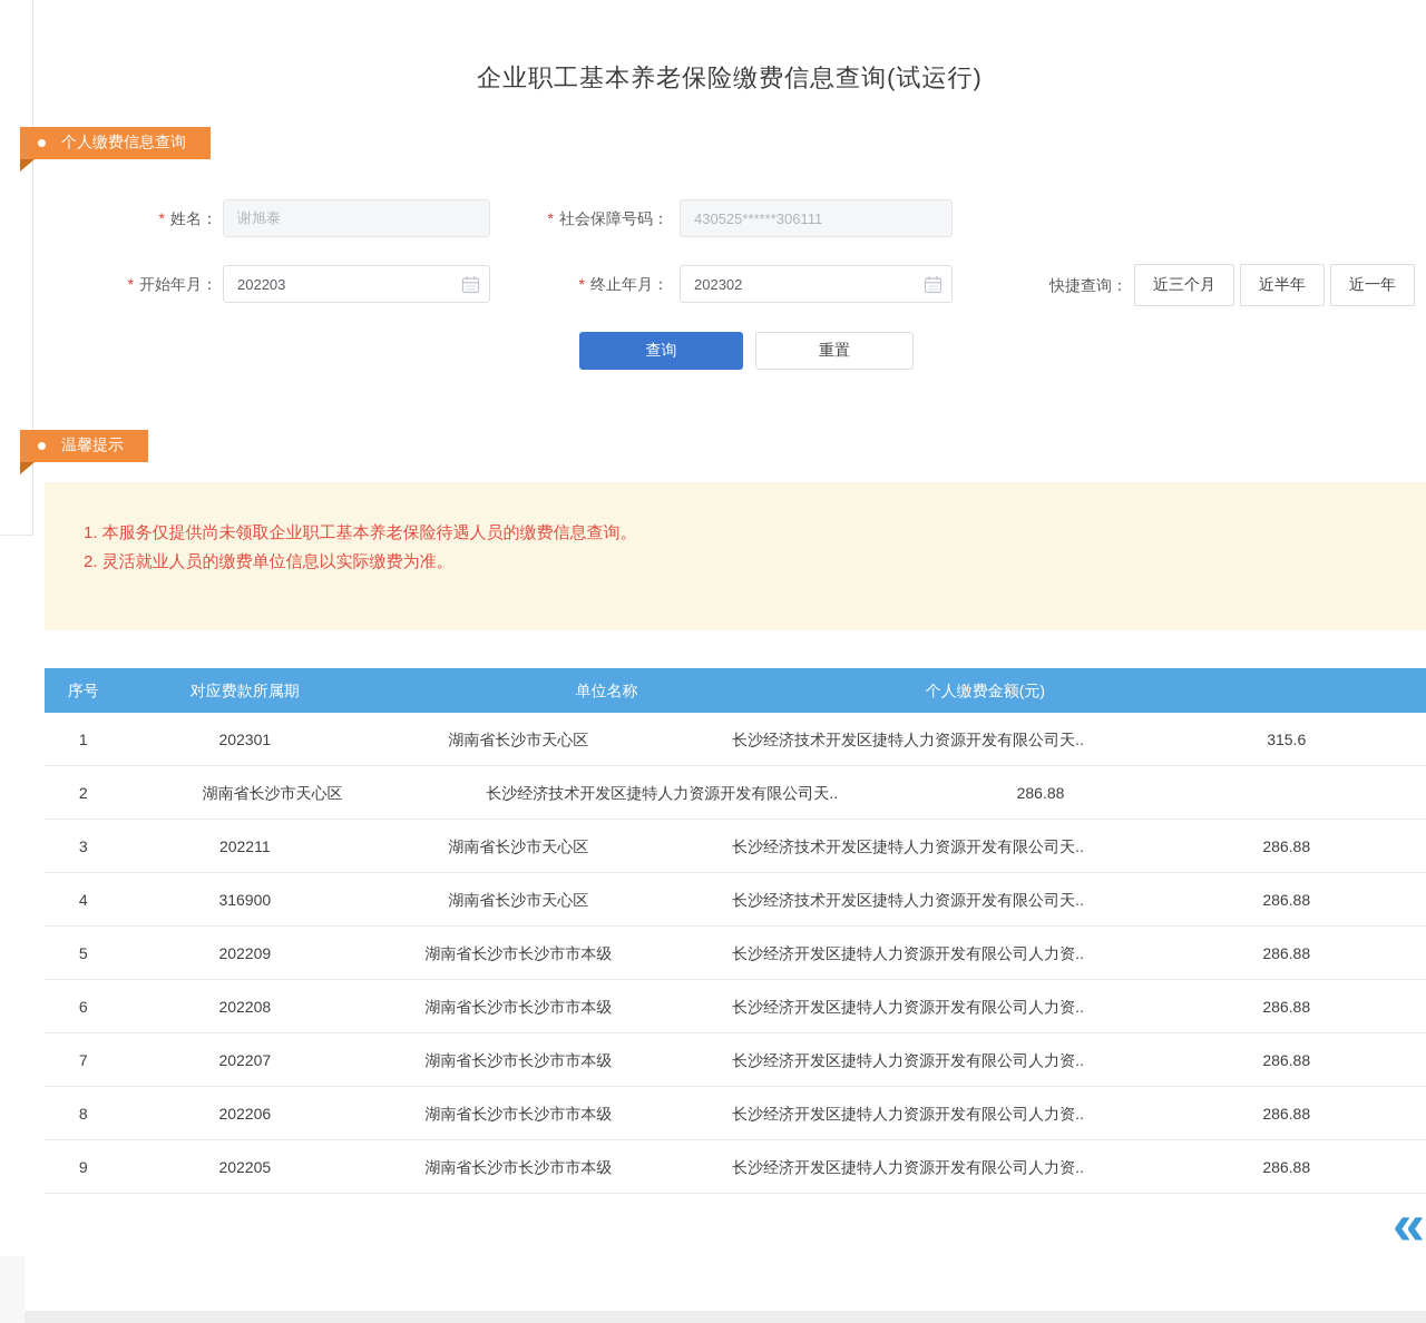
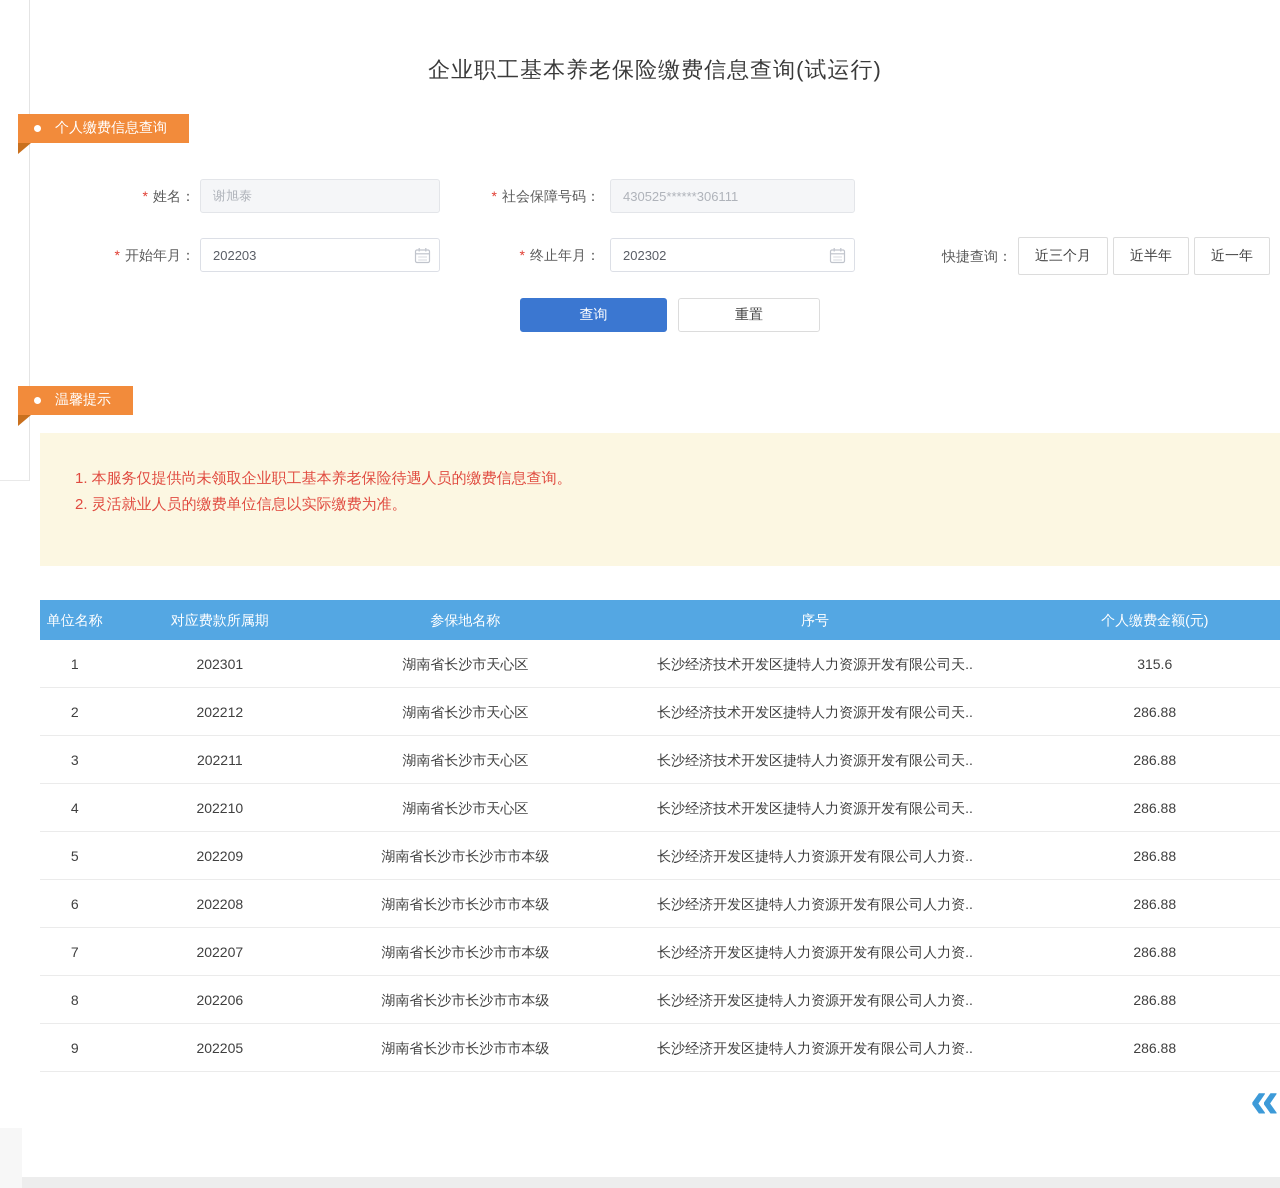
  企业职工基本养老保险缴费信息查询(试运行)
  个人缴费信息查询
  * 姓名：
  谢旭泰
  * 社会保障号码：
  430525******306111
  * 开始年月：
  202203
  * 终止年月：
  202302
  快捷查询：
  近三个月
  近半年
  近一年
  查询
  重置
  温馨提示
  1. 本服务仅提供尚未领取企业职工基本养老保险待遇人员的缴费信息查询。
  2. 灵活就业人员的缴费单位信息以实际缴费为准。
- 序号
+ 单位名称
  对应费款所属期
+ 参保地名称
- 单位名称
+ 序号
  个人缴费金额(元)
  1
  202301
  湖南省长沙市天心区
  长沙经济技术开发区捷特人力资源开发有限公司天..
  315.6
  2
+ 202212
  湖南省长沙市天心区
  长沙经济技术开发区捷特人力资源开发有限公司天..
  286.88
  3
  202211
  湖南省长沙市天心区
  长沙经济技术开发区捷特人力资源开发有限公司天..
  286.88
  4
- 316900
+ 202210
  湖南省长沙市天心区
  长沙经济技术开发区捷特人力资源开发有限公司天..
  286.88
  5
  202209
  湖南省长沙市长沙市市本级
  长沙经济开发区捷特人力资源开发有限公司人力资..
  286.88
  6
  202208
  湖南省长沙市长沙市市本级
  长沙经济开发区捷特人力资源开发有限公司人力资..
  286.88
  7
  202207
  湖南省长沙市长沙市市本级
  长沙经济开发区捷特人力资源开发有限公司人力资..
  286.88
  8
  202206
  湖南省长沙市长沙市市本级
  长沙经济开发区捷特人力资源开发有限公司人力资..
  286.88
  9
  202205
  湖南省长沙市长沙市市本级
  长沙经济开发区捷特人力资源开发有限公司人力资..
  286.88
  «
